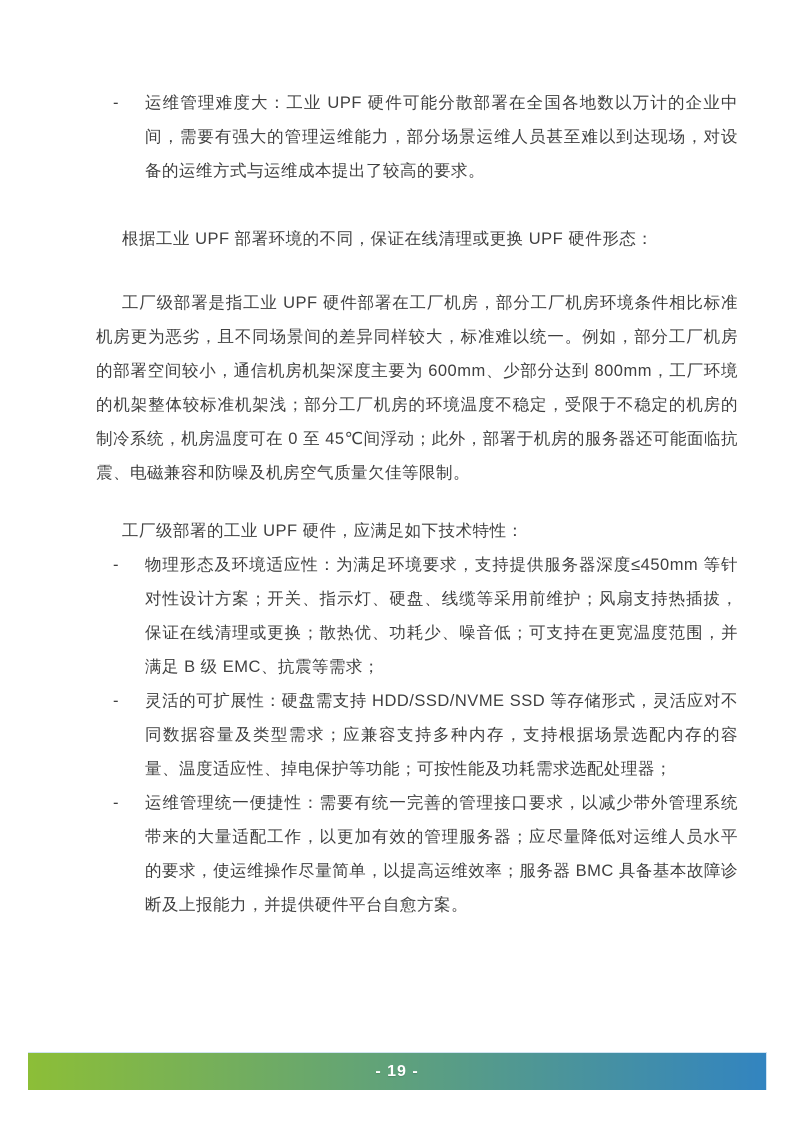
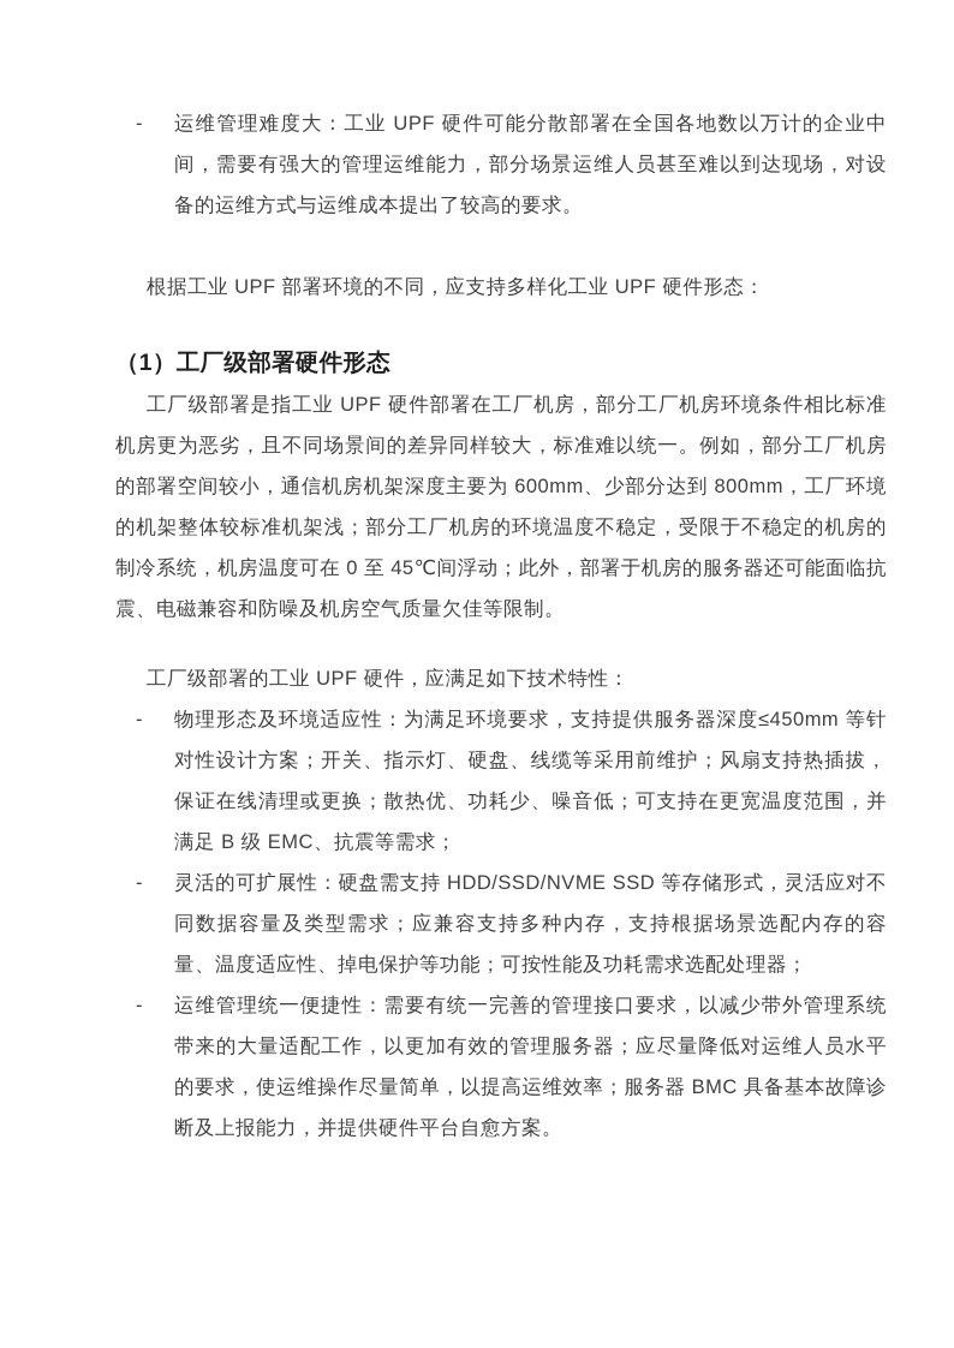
  -
  运维管理难度大：工业 UPF 硬件可能分散部署在全国各地数以万计的企业中间，需要有强大的管理运维能力，部分场景运维人员甚至难以到达现场，对设备的运维方式与运维成本提出了较高的要求。
- 根据工业 UPF 部署环境的不同，保证在线清理或更换 UPF 硬件形态：
+ 根据工业 UPF 部署环境的不同，应支持多样化工业 UPF 硬件形态：
+ （1）工厂级部署硬件形态
  工厂级部署是指工业 UPF 硬件部署在工厂机房，部分工厂机房环境条件相比标准机房更为恶劣，且不同场景间的差异同样较大，标准难以统一。例如，部分工厂机房的部署空间较小，通信机房机架深度主要为 600mm、少部分达到 800mm，工厂环境的机架整体较标准机架浅；部分工厂机房的环境温度不稳定，受限于不稳定的机房的制冷系统，机房温度可在 0 至 45℃间浮动；此外，部署于机房的服务器还可能面临抗震、电磁兼容和防噪及机房空气质量欠佳等限制。
  工厂级部署的工业 UPF 硬件，应满足如下技术特性：
  -
  物理形态及环境适应性：为满足环境要求，支持提供服务器深度≤450mm 等针对性设计方案；开关、指示灯、硬盘、线缆等采用前维护；风扇支持热插拔，保证在线清理或更换；散热优、功耗少、噪音低；可支持在更宽温度范围，并满足 B 级 EMC、抗震等需求；
  -
  灵活的可扩展性：硬盘需支持 HDD/SSD/NVME SSD 等存储形式，灵活应对不同数据容量及类型需求；应兼容支持多种内存，支持根据场景选配内存的容量、温度适应性、掉电保护等功能；可按性能及功耗需求选配处理器；
  -
  运维管理统一便捷性：需要有统一完善的管理接口要求，以减少带外管理系统带来的大量适配工作，以更加有效的管理服务器；应尽量降低对运维人员水平的要求，使运维操作尽量简单，以提高运维效率；服务器 BMC 具备基本故障诊断及上报能力，并提供硬件平台自愈方案。
- - 19 -
